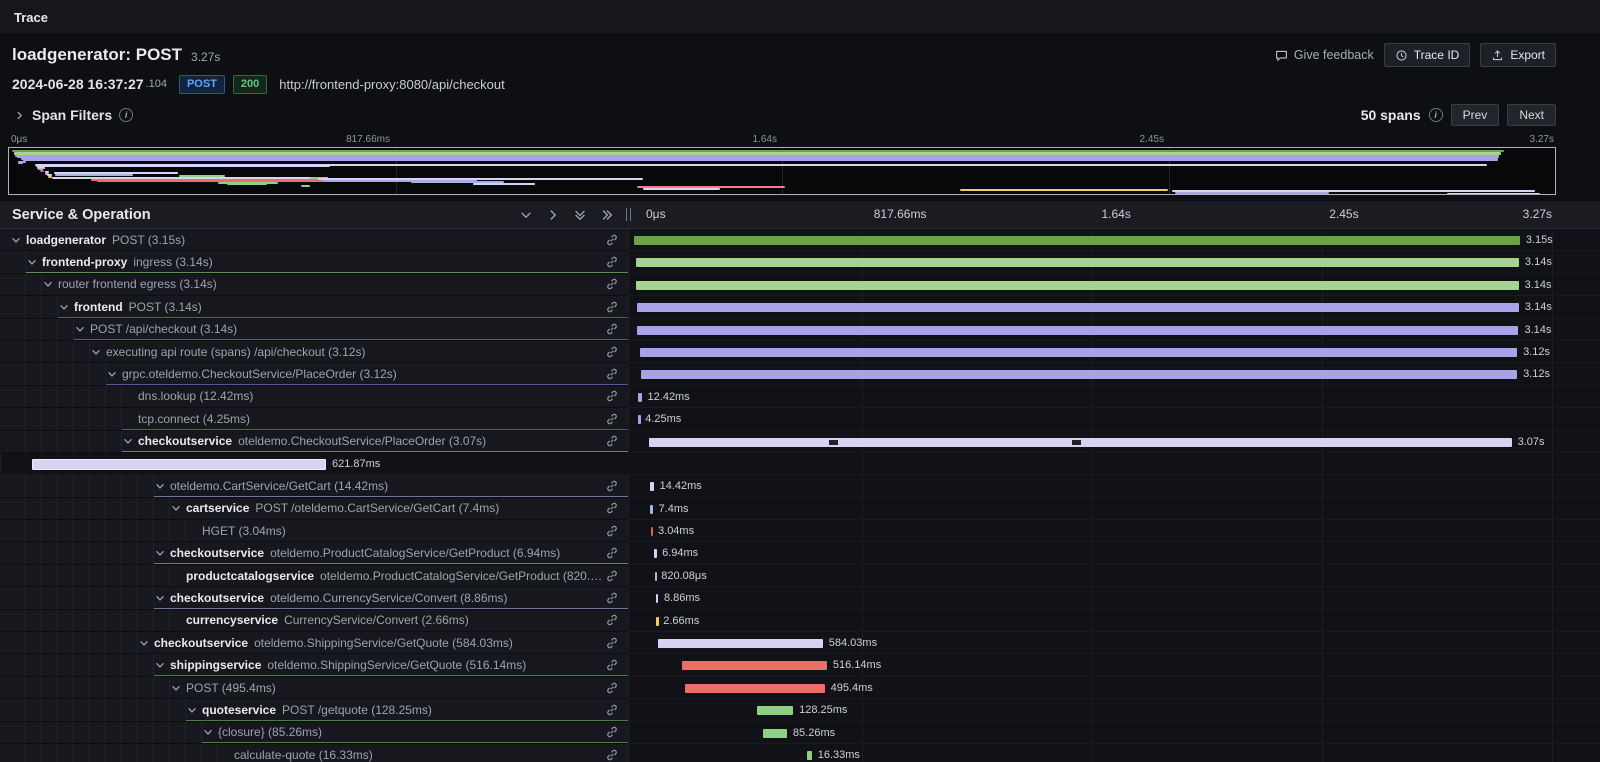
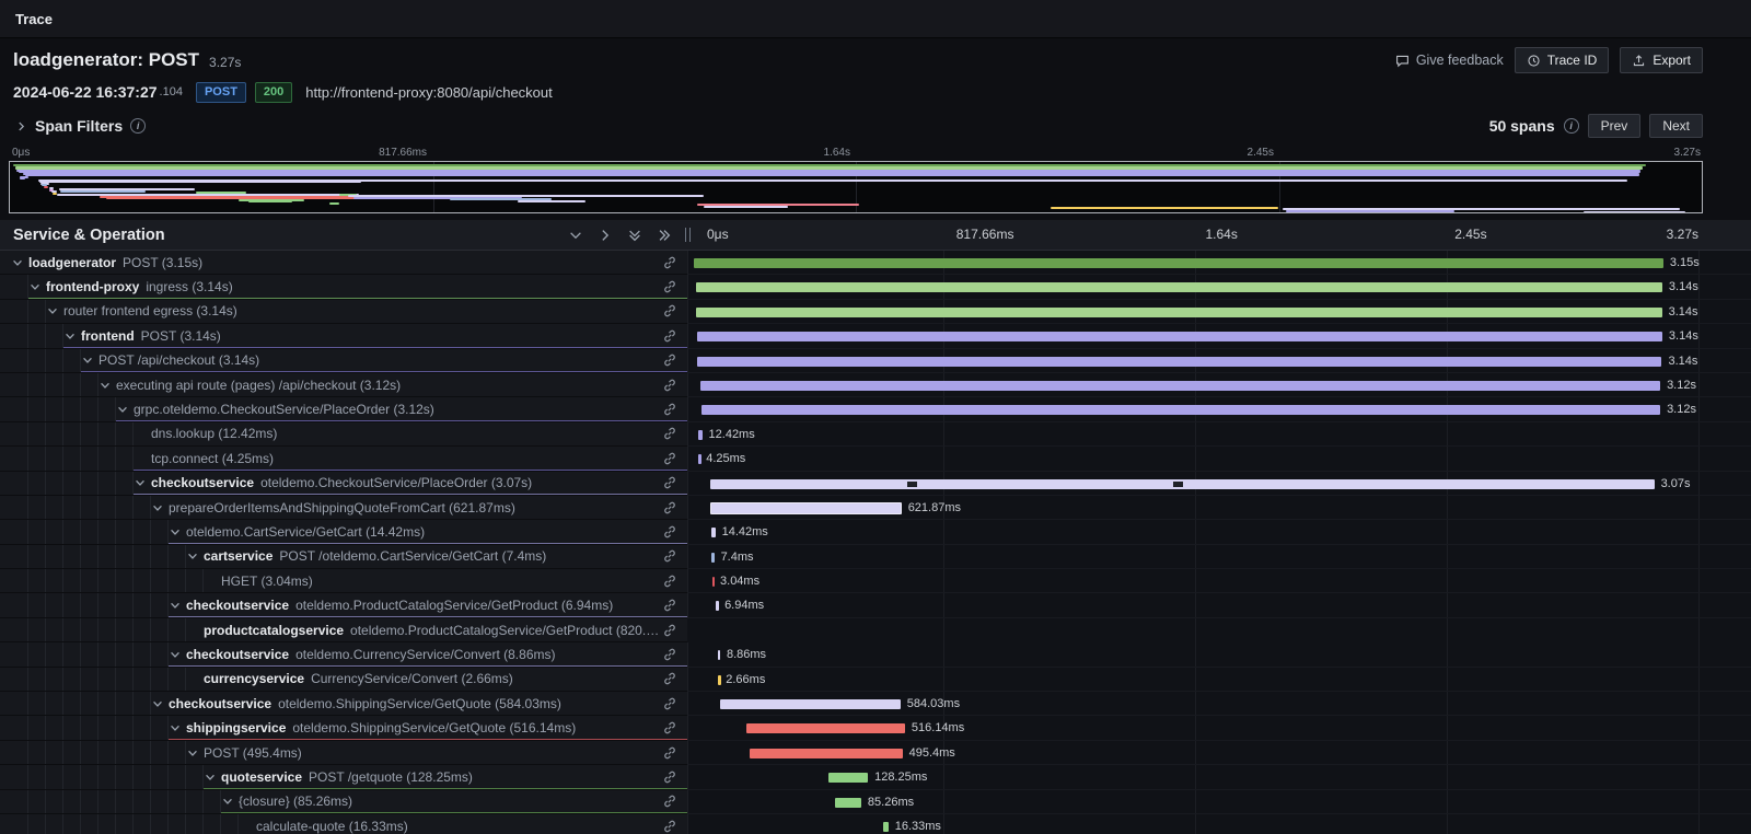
  Trace
  loadgenerator: POST
  3.27s
  Give feedback
  Trace ID
  Export
- 2024-06-28 16:37:27
+ 2024-06-22 16:37:27
  .104
  POST
  200
  http://frontend-proxy:8080/api/checkout
  Span Filters
  i
  50 spans
  i
  Prev
  Next
  0μs
  817.66ms
  1.64s
  2.45s
  3.27s
  Service & Operation
  0μs
  817.66ms
  1.64s
  2.45s
  3.27s
  loadgenerator
  POST (3.15s)
  3.15s
  frontend-proxy
  ingress (3.14s)
  3.14s
  router frontend egress (3.14s)
  3.14s
  frontend
  POST (3.14s)
  3.14s
  POST /api/checkout (3.14s)
  3.14s
- executing api route (spans) /api/checkout (3.12s)
+ executing api route (pages) /api/checkout (3.12s)
  3.12s
  grpc.oteldemo.CheckoutService/PlaceOrder (3.12s)
  3.12s
  dns.lookup (12.42ms)
  12.42ms
  tcp.connect (4.25ms)
  4.25ms
  checkoutservice
  oteldemo.CheckoutService/PlaceOrder (3.07s)
  3.07s
+ prepareOrderItemsAndShippingQuoteFromCart (621.87ms)
  621.87ms
  oteldemo.CartService/GetCart (14.42ms)
  14.42ms
  cartservice
  POST /oteldemo.CartService/GetCart (7.4ms)
  7.4ms
  HGET (3.04ms)
  3.04ms
  checkoutservice
  oteldemo.ProductCatalogService/GetProduct (6.94ms)
  6.94ms
  productcatalogservice
  oteldemo.ProductCatalogService/GetProduct (820.08
- 820.08μs
  checkoutservice
  oteldemo.CurrencyService/Convert (8.86ms)
  8.86ms
  currencyservice
  CurrencyService/Convert (2.66ms)
  2.66ms
  checkoutservice
  oteldemo.ShippingService/GetQuote (584.03ms)
  584.03ms
  shippingservice
  oteldemo.ShippingService/GetQuote (516.14ms)
  516.14ms
  POST (495.4ms)
  495.4ms
  quoteservice
  POST /getquote (128.25ms)
  128.25ms
  {closure} (85.26ms)
  85.26ms
  calculate-quote (16.33ms)
  16.33ms
